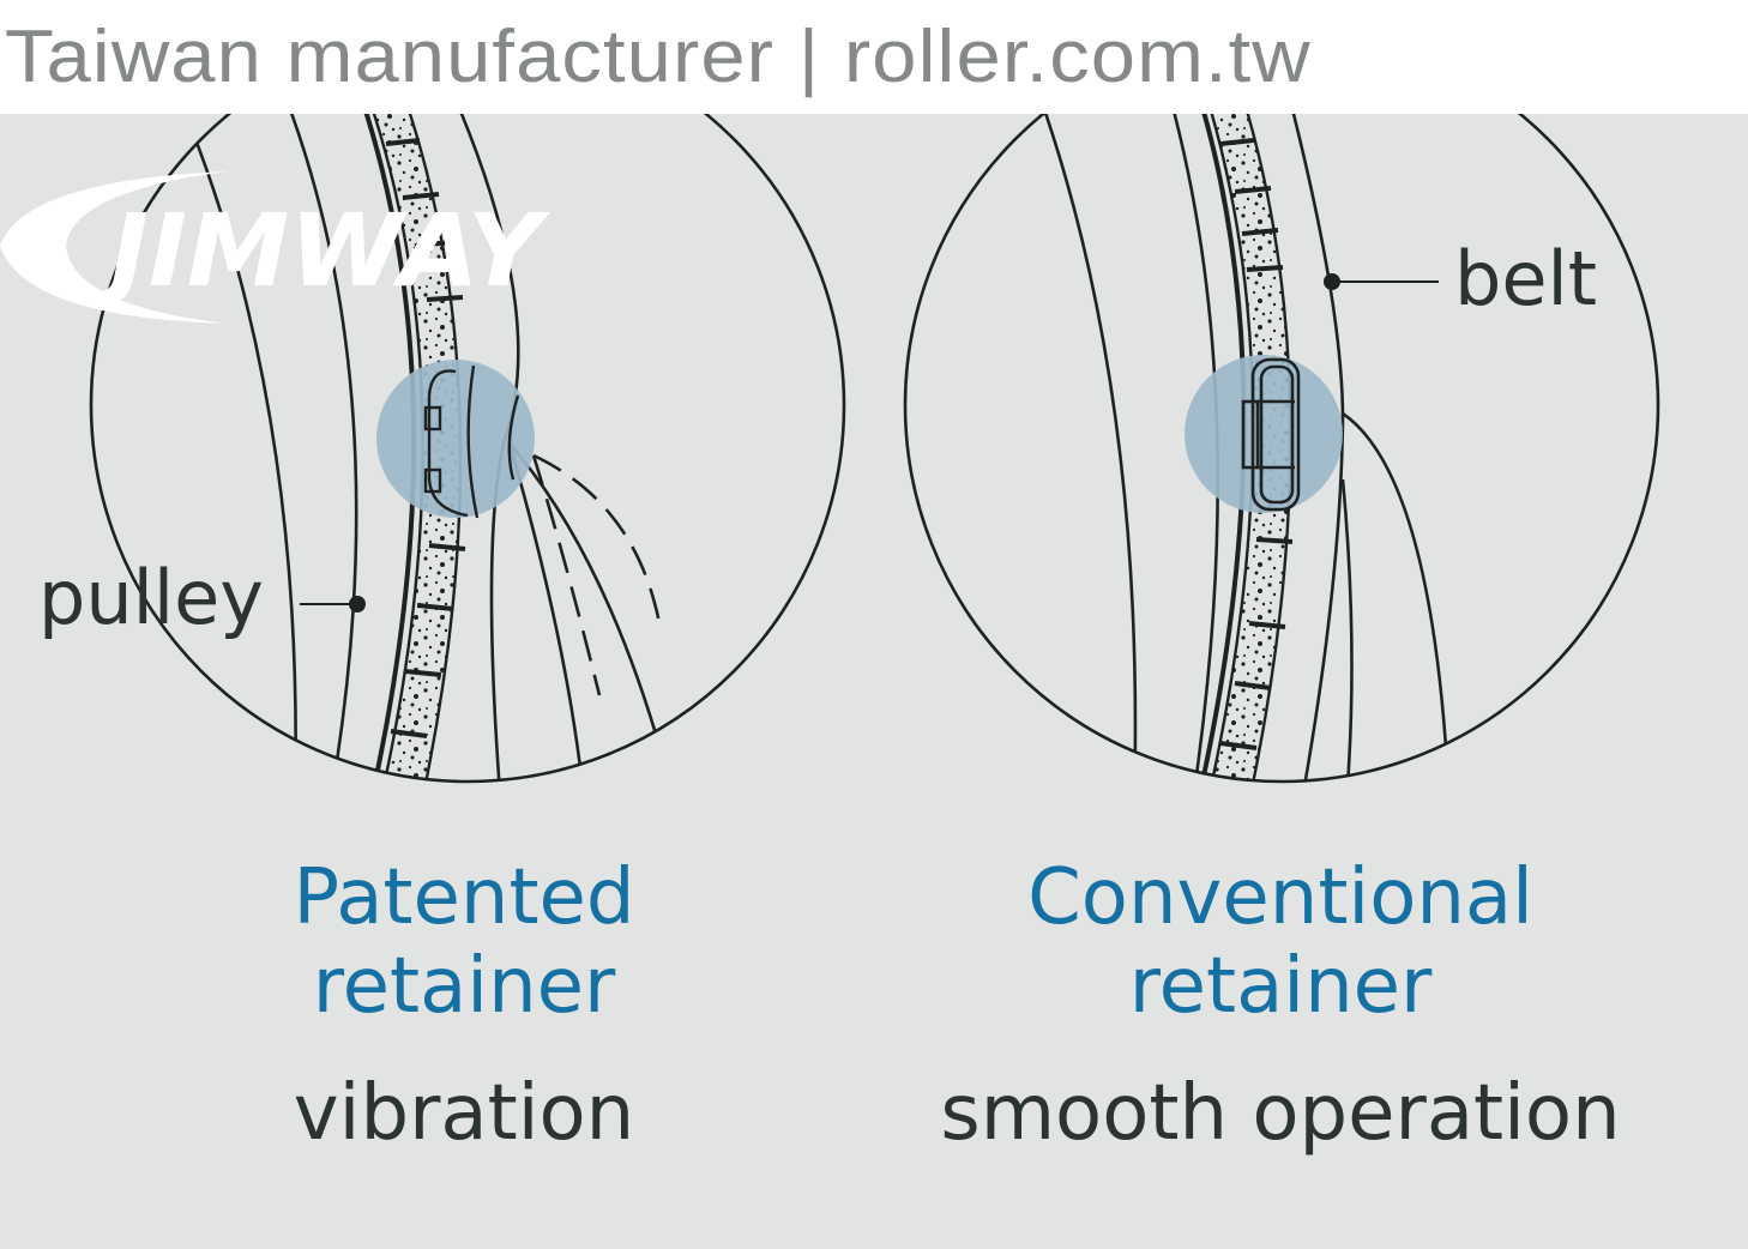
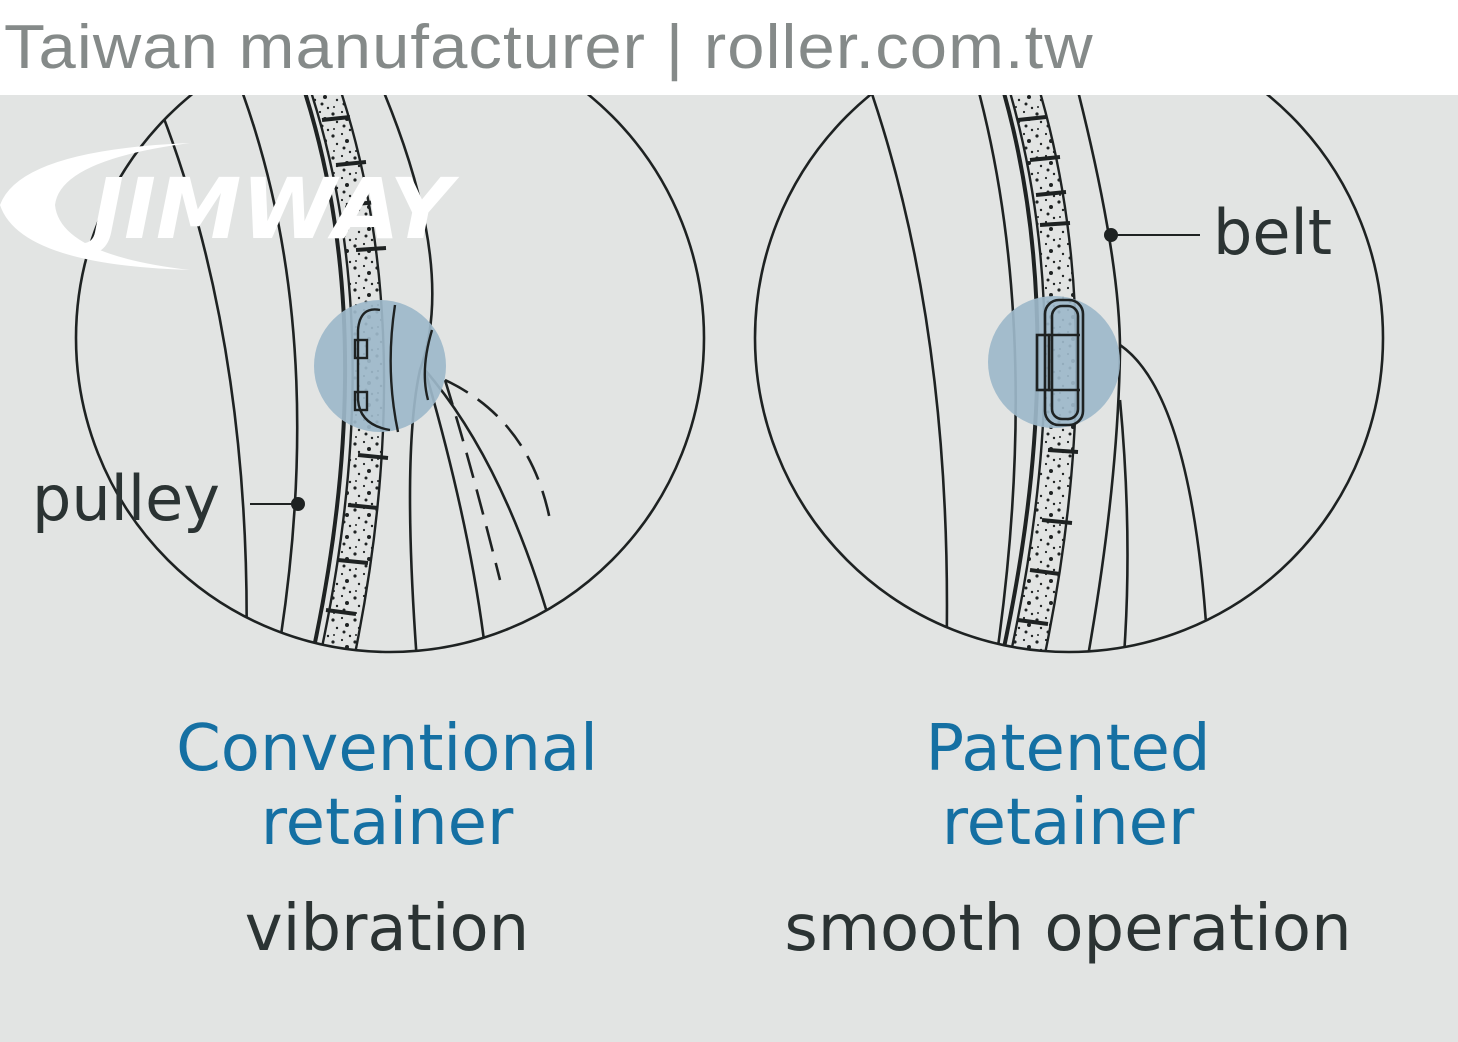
  Taiwan manufacturer | roller.com.tw
  JIMWAY
  pulley
  belt
- Patented
+ Conventional
  retainer
  vibration
- Conventional
+ Patented
  retainer
  smooth operation
